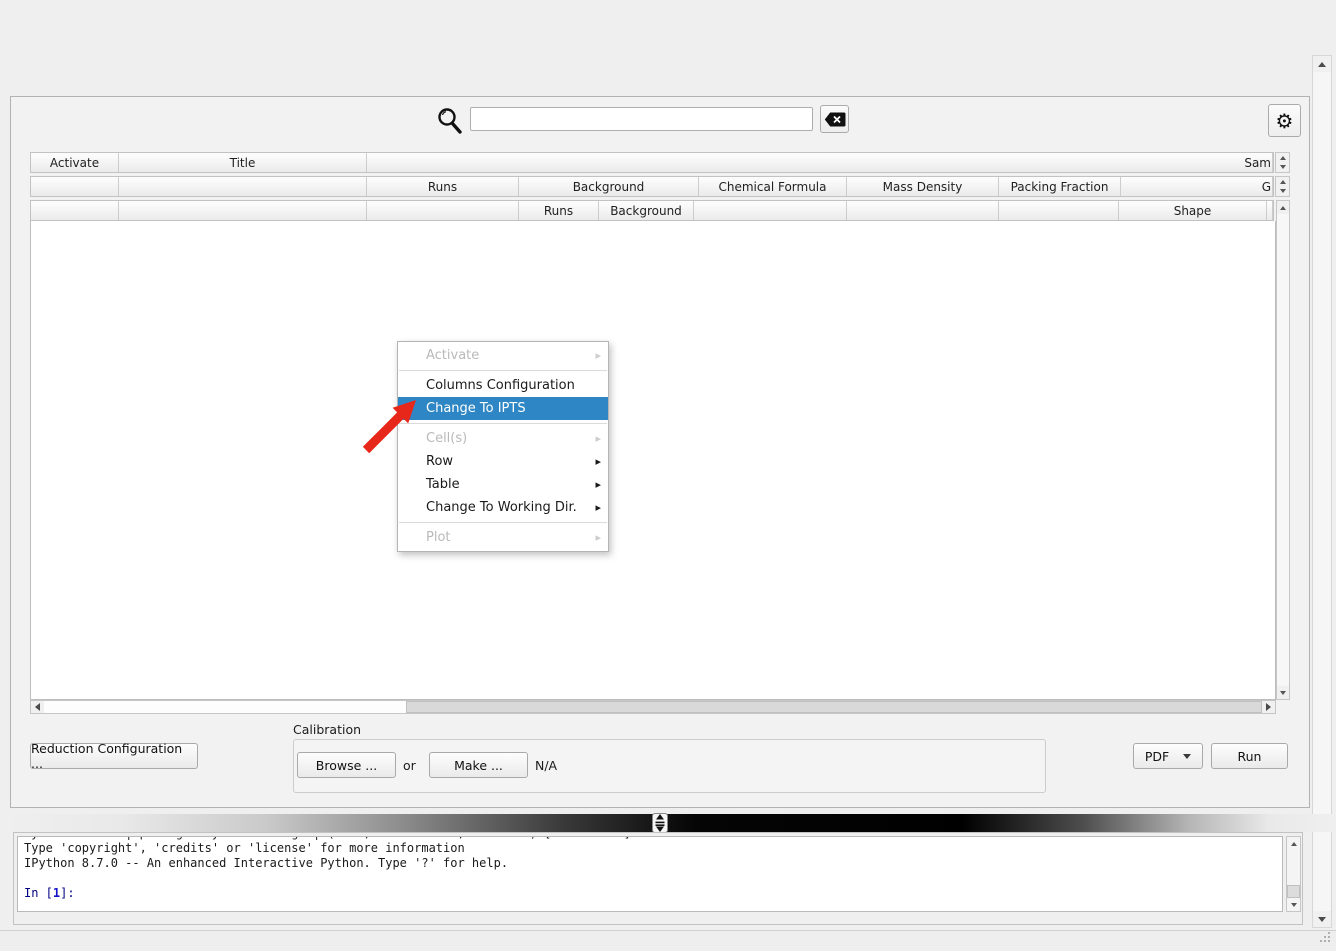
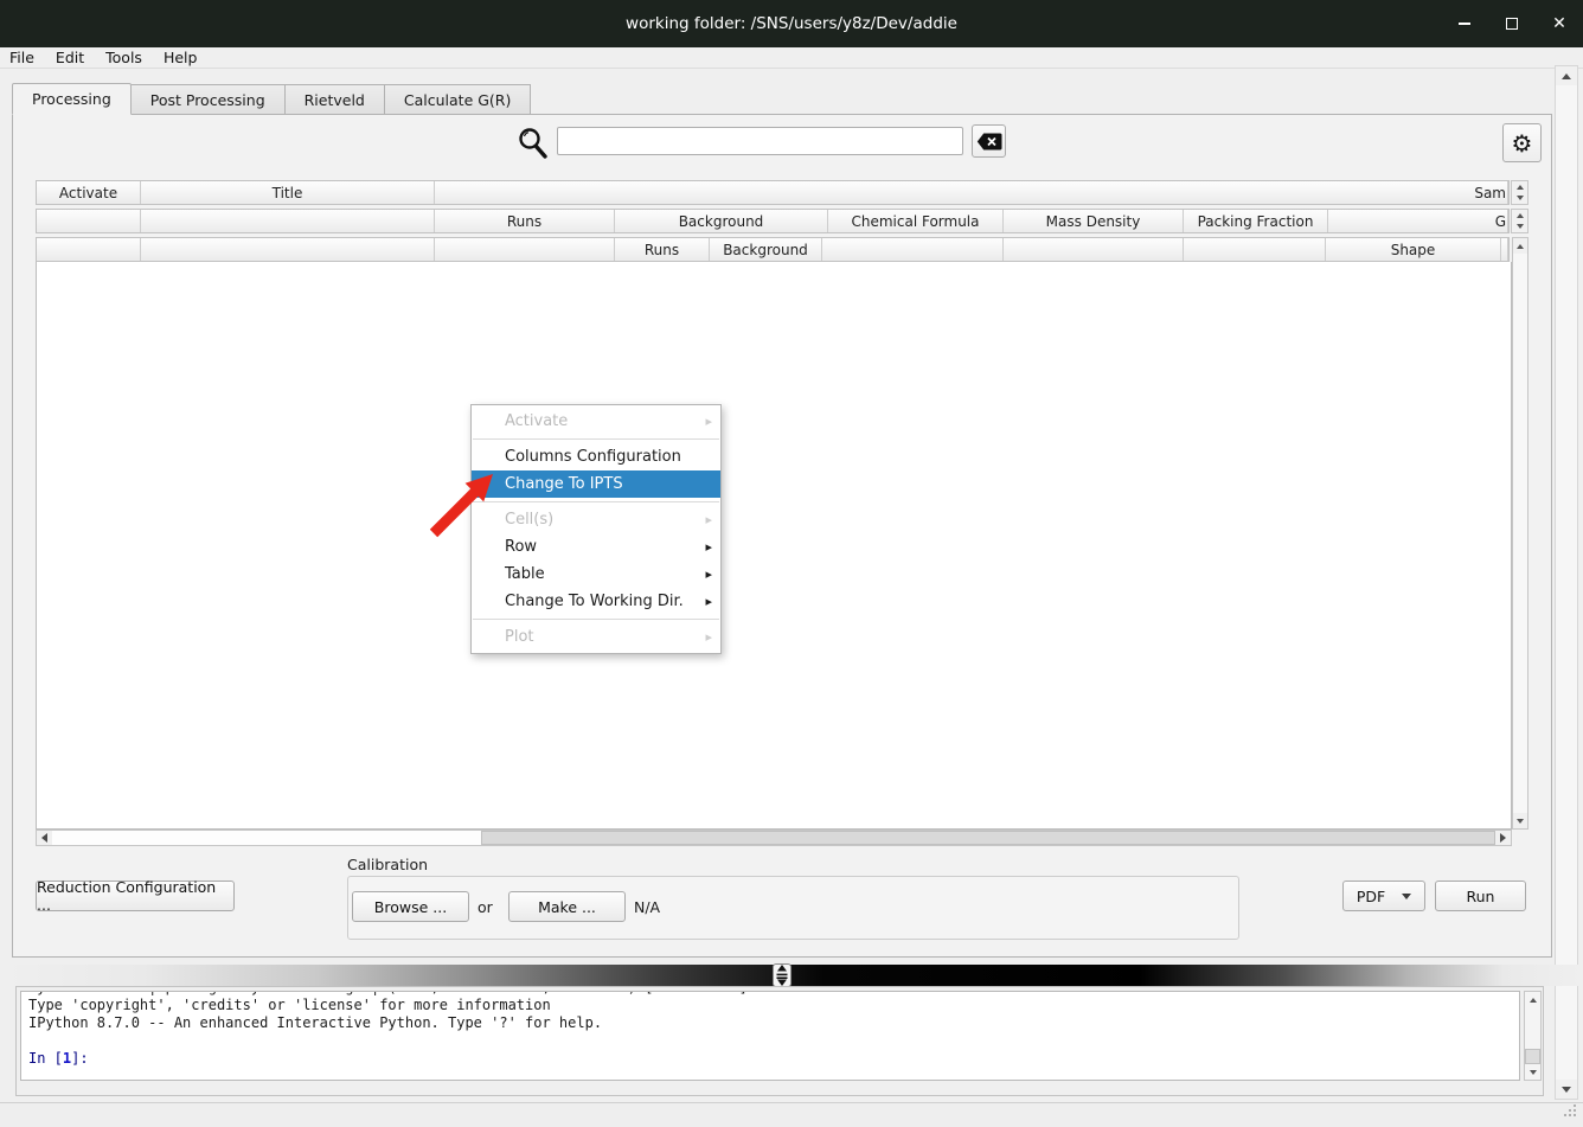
+ working folder: /SNS/users/y8z/Dev/addie
+ ✕
+ File
+ Edit
+ Tools
+ Help
+ Processing
+ Post Processing
+ Rietveld
+ Calculate G(R)
  ⚙
  Activate
  Title
  Sam
  Runs
  Background
  Chemical Formula
  Mass Density
  Packing Fraction
  G
  Runs
  Background
  Shape
  Activate
  ▸
  Columns Configuration
  Change To IPTS
  Cell(s)
  ▸
  Row
  ▸
  Table
  ▸
  Change To Working Dir.
  ▸
  Plot
  ▸
  Reduction Configuration ...
  Calibration
  Browse ...
  or
  Make ...
  N/A
  PDF
  Run
